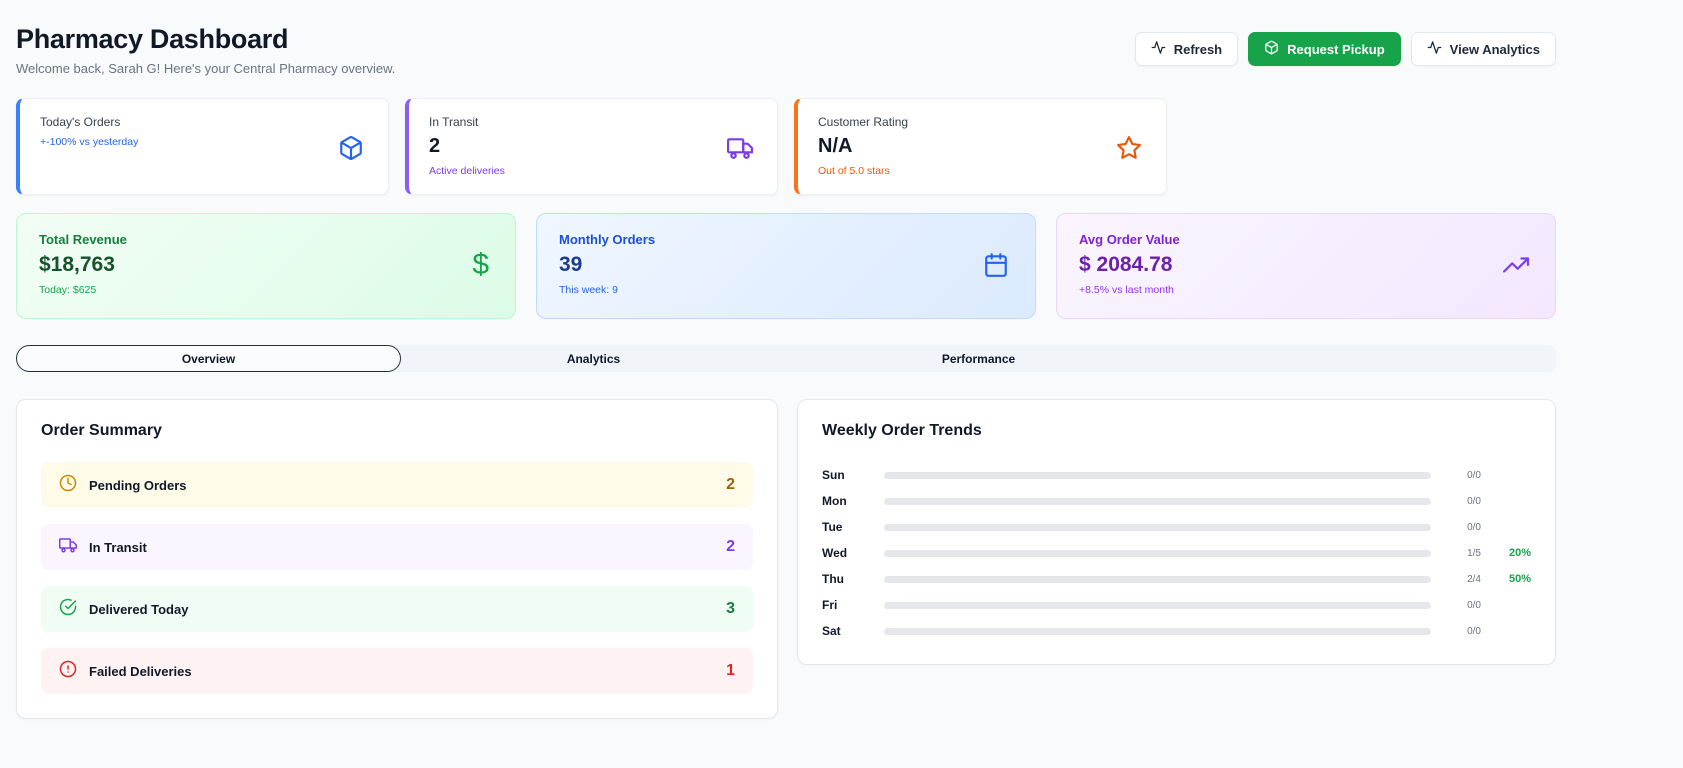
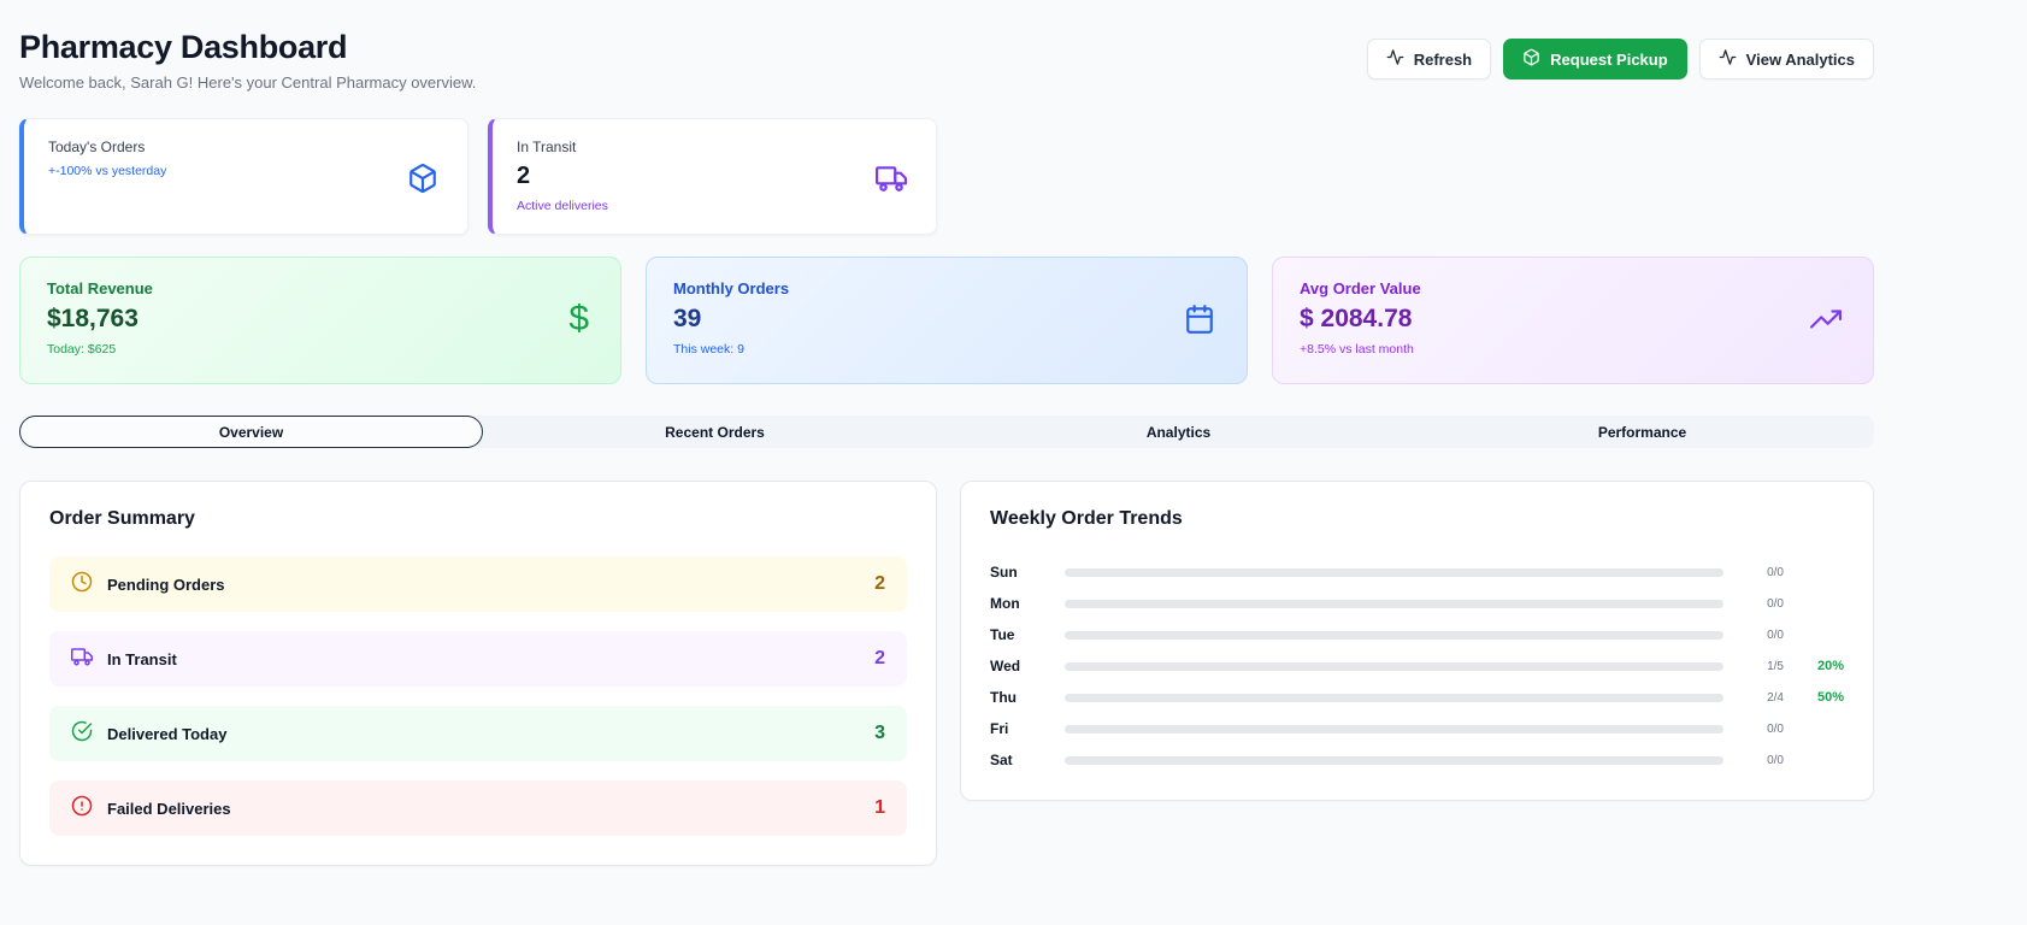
  Pharmacy Dashboard
  Welcome back, Sarah G! Here's your Central Pharmacy overview.
  Refresh
  Request Pickup
  View Analytics
  Today's Orders
  +-100% vs yesterday
  In Transit
  2
  Active deliveries
- Customer Rating
- N/A
- Out of 5.0 stars
  Total Revenue
  $18,763
  Today: $625
  $
  Monthly Orders
  39
  This week: 9
  Avg Order Value
  $ 2084.78
  +8.5% vs last month
  Overview
+ Recent Orders
  Analytics
  Performance
  Order Summary
  Pending Orders
  2
  In Transit
  2
  Delivered Today
  3
  Failed Deliveries
  1
  Weekly Order Trends
  Sun
  0/0
  Mon
  0/0
  Tue
  0/0
  Wed
  1/5
  20%
  Thu
  2/4
  50%
  Fri
  0/0
  Sat
  0/0
